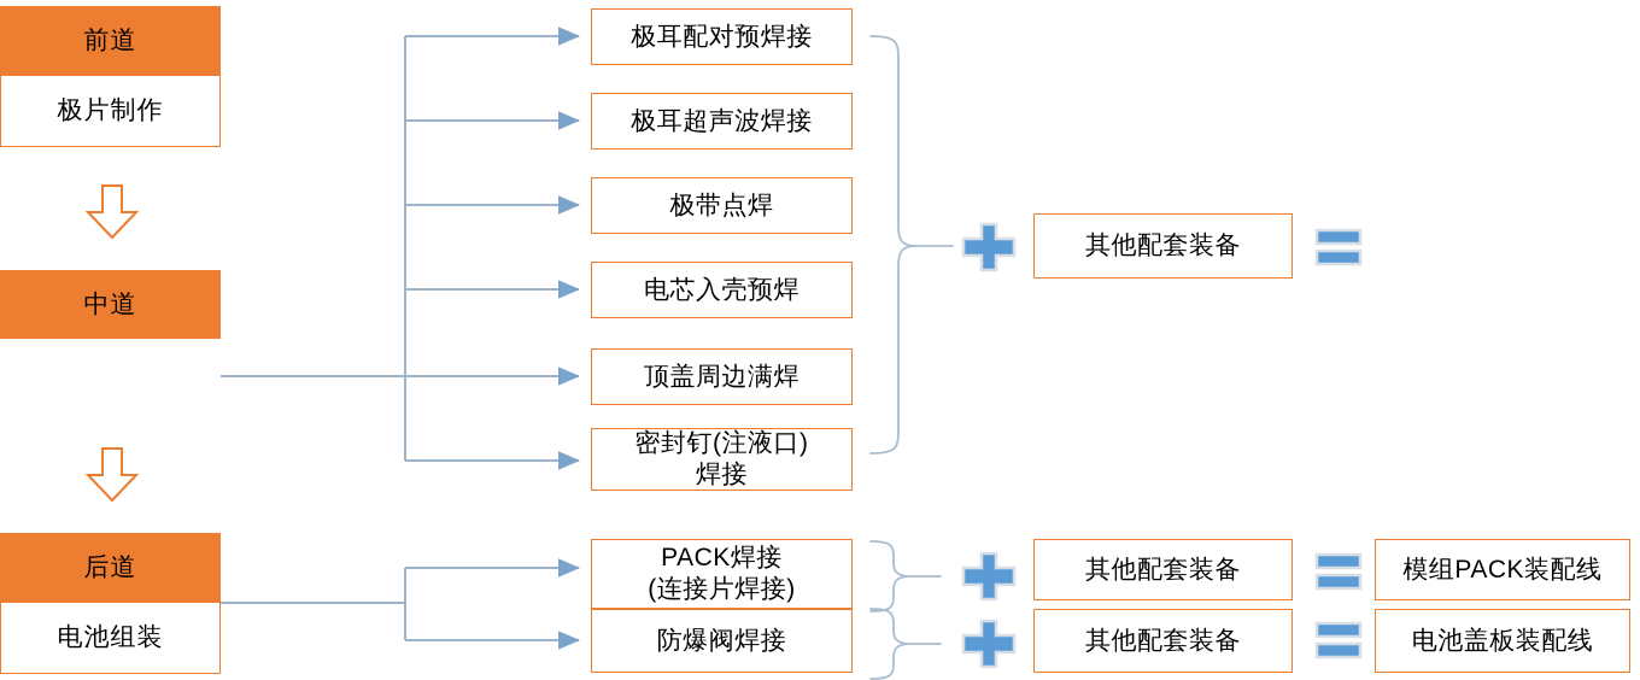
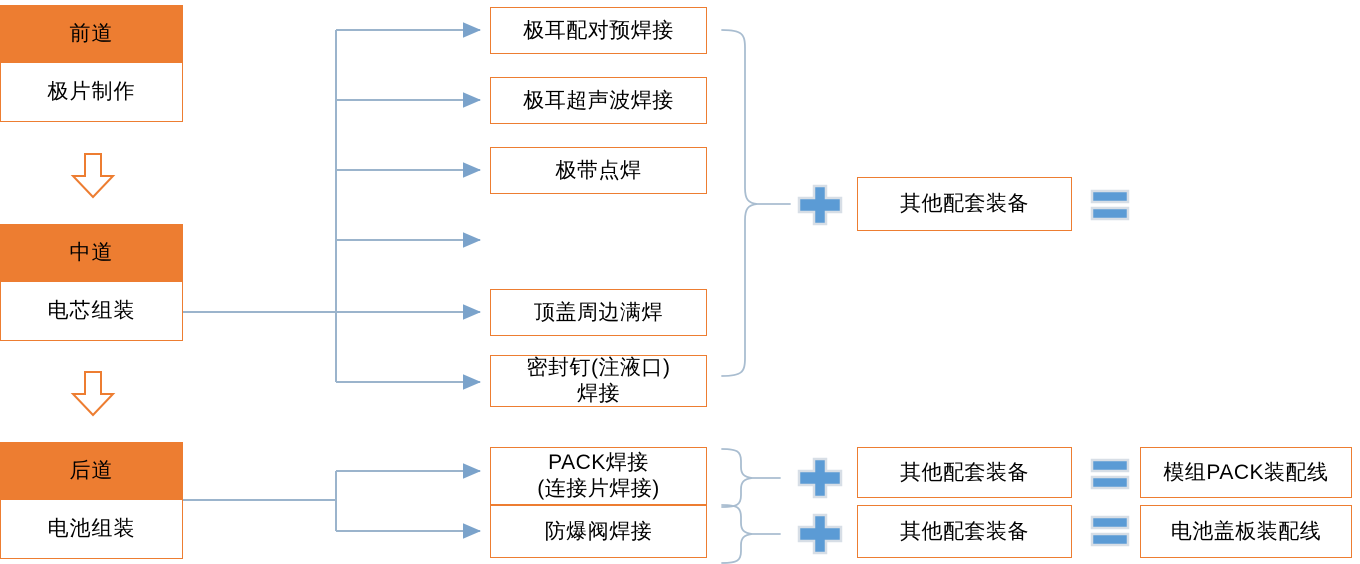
  前道
  极片制作
  中道
+ 电芯组装
  后道
  电池组装
  极耳配对预焊接
  极耳超声波焊接
  极带点焊
- 电芯入壳预焊
  顶盖周边满焊
  密封钉(注液口)
  焊接
  PACK焊接
  (连接片焊接)
  防爆阀焊接
  其他配套装备
  其他配套装备
  模组PACK装配线
  其他配套装备
  电池盖板装配线
